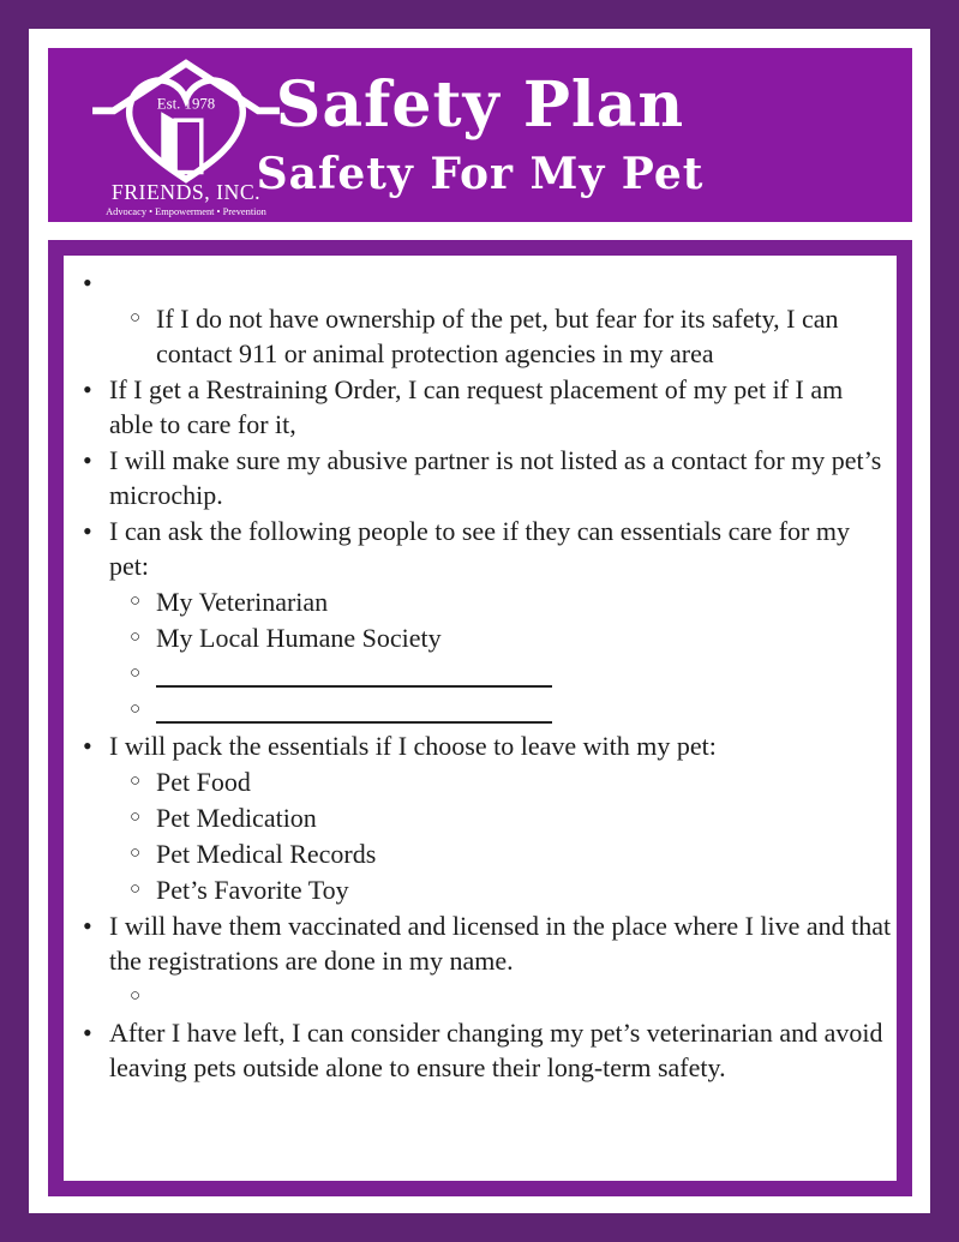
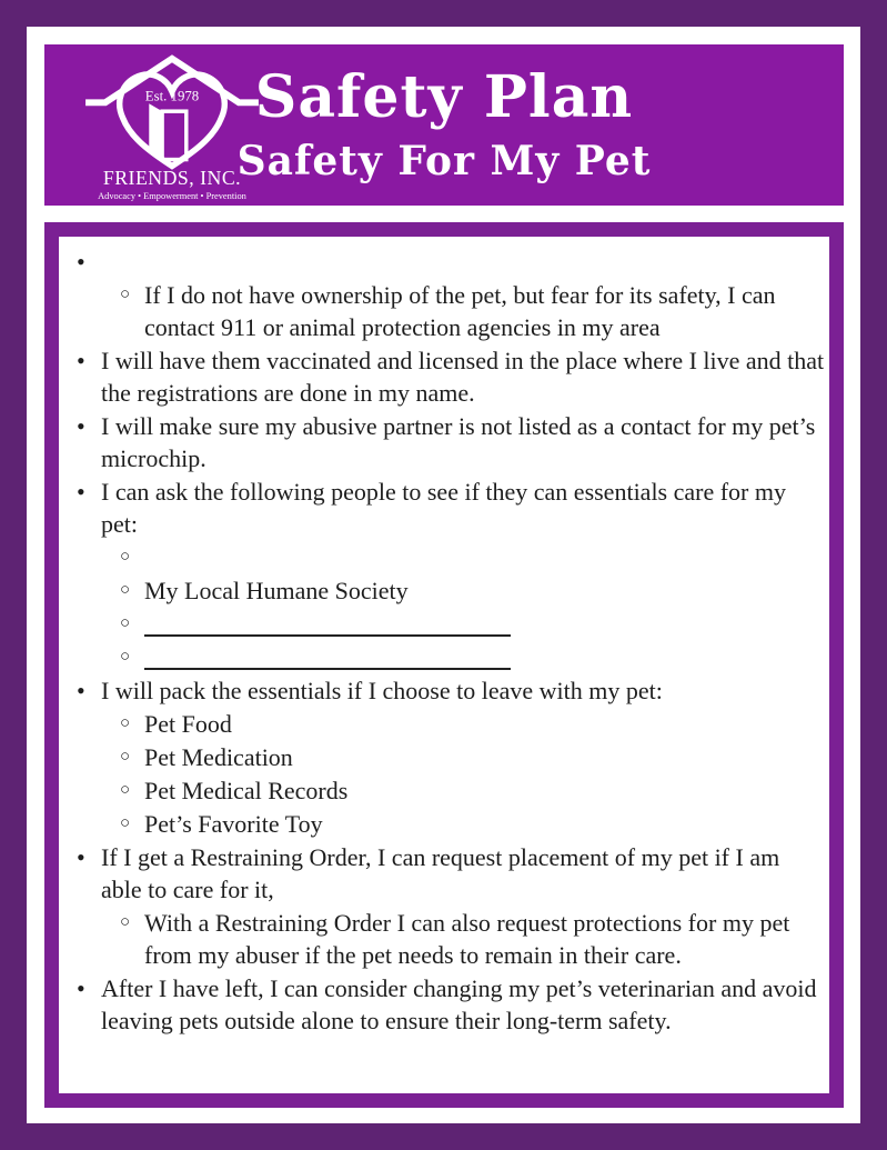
  Est. 1978
  FRIENDS, INC.
  Advocacy • Empowerment • Prevention
  Safety Plan
  Safety For My Pet
  •
  ○
  If I do not have ownership of the pet, but fear for its safety, I can contact 911 or animal protection agencies in my area
  •
- If I get a Restraining Order, I can request placement of my pet if I am able to care for it,
+ I will have them vaccinated and licensed in the place where I live and that the registrations are done in my name.
  •
  I will make sure my abusive partner is not listed as a contact for my pet’s microchip.
  •
  I can ask the following people to see if they can essentials care for my pet:
  ○
- My Veterinarian
  ○
  My Local Humane Society
  ○
  ○
  •
  I will pack the essentials if I choose to leave with my pet:
  ○
  Pet Food
  ○
  Pet Medication
  ○
  Pet Medical Records
  ○
  Pet’s Favorite Toy
  •
- I will have them vaccinated and licensed in the place where I live and that the registrations are done in my name.
+ If I get a Restraining Order, I can request placement of my pet if I am able to care for it,
  ○
+ With a Restraining Order I can also request protections for my pet from my abuser if the pet needs to remain in their care.
  •
  After I have left, I can consider changing my pet’s veterinarian and avoid leaving pets outside alone to ensure their long-term safety.
